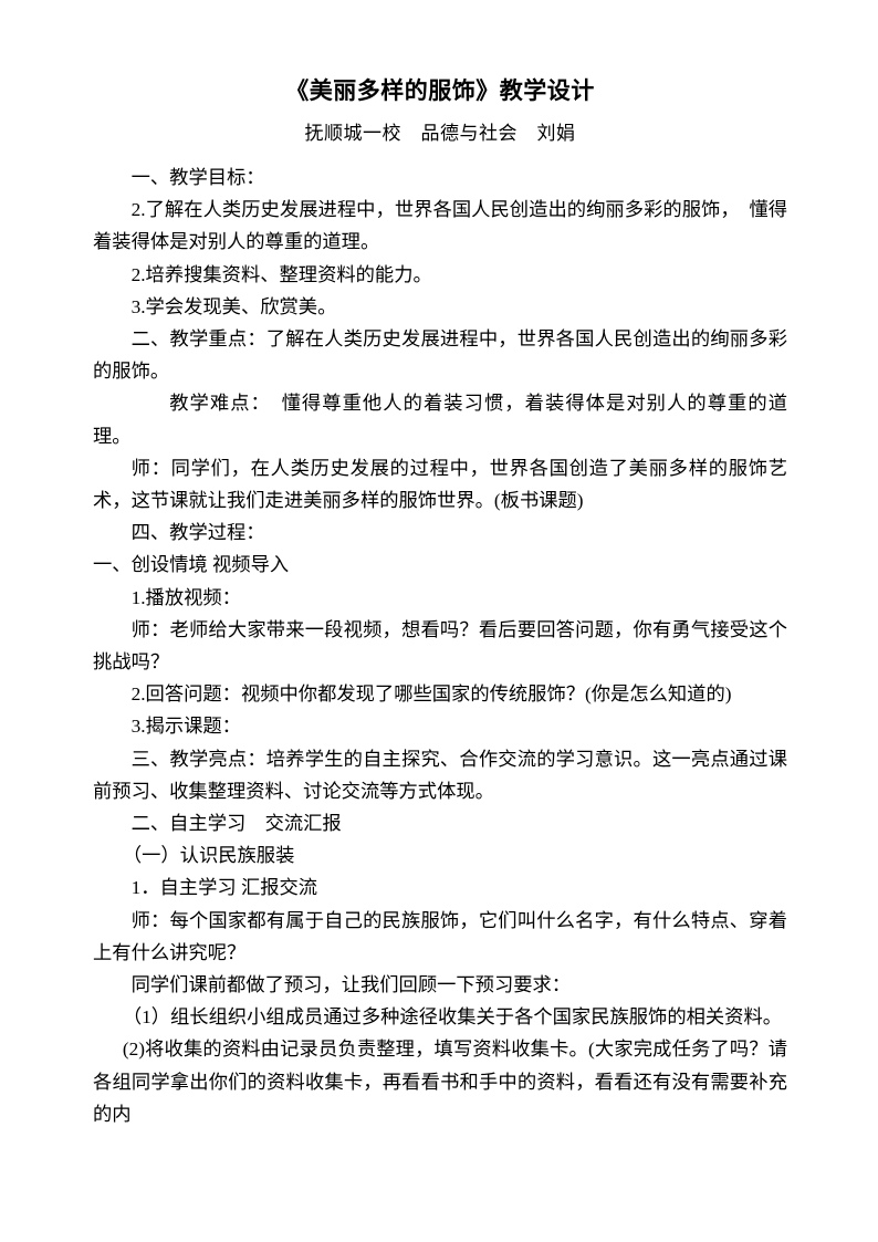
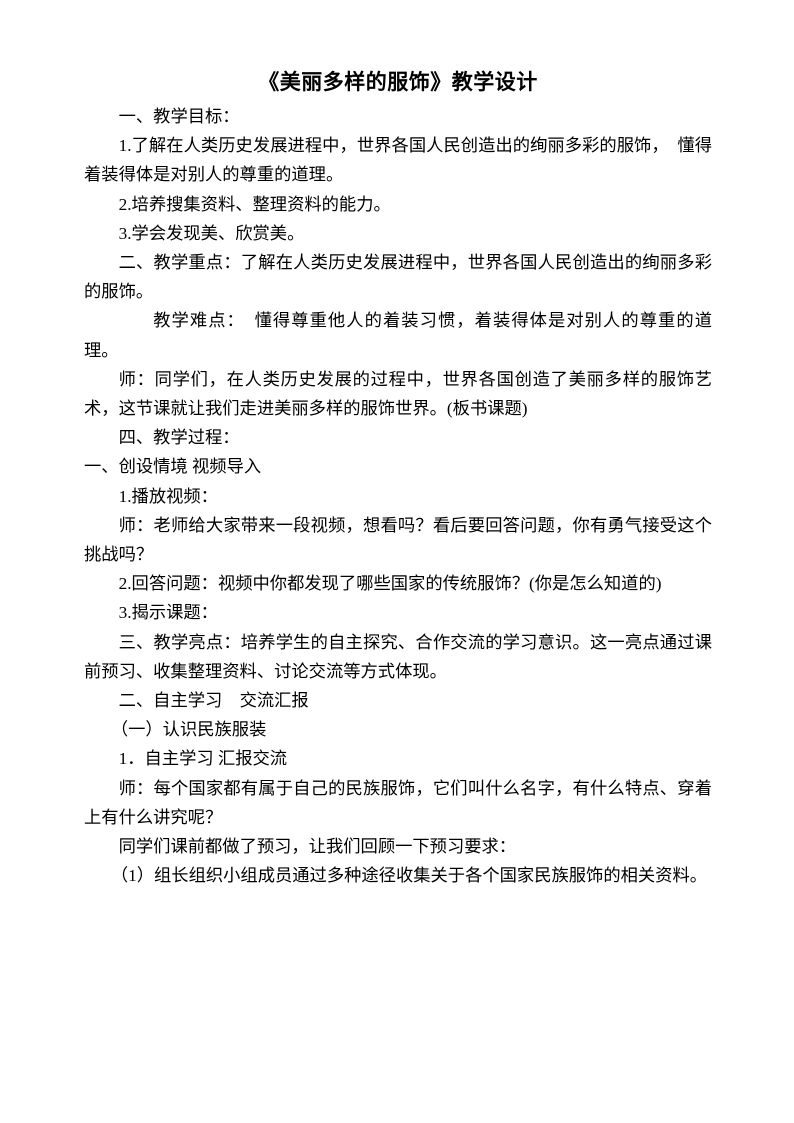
  《美丽多样的服饰》教学设计
- 抚顺城一校 品德与社会 刘娟
  一、教学目标：
- 2.了解在人类历史发展进程中，世界各国人民创造出的绚丽多彩的服饰， 懂得着装得体是对别人的尊重的道理。
+ 1.了解在人类历史发展进程中，世界各国人民创造出的绚丽多彩的服饰， 懂得着装得体是对别人的尊重的道理。
  2.培养搜集资料、整理资料的能力。
  3.学会发现美、欣赏美。
  二、教学重点：了解在人类历史发展进程中，世界各国人民创造出的绚丽多彩的服饰。
  教学难点： 懂得尊重他人的着装习惯，着装得体是对别人的尊重的道理。
  师：同学们，在人类历史发展的过程中，世界各国创造了美丽多样的服饰艺术，这节课就让我们走进美丽多样的服饰世界。(板书课题)
  四、教学过程：
  一、创设情境 视频导入
  1.播放视频：
  师：老师给大家带来一段视频，想看吗？看后要回答问题，你有勇气接受这个挑战吗？
  2.回答问题：视频中你都发现了哪些国家的传统服饰？(你是怎么知道的)
  3.揭示课题：
  三、教学亮点：培养学生的自主探究、合作交流的学习意识。这一亮点通过课前预习、收集整理资料、讨论交流等方式体现。
  二、自主学习 交流汇报
  （一）认识民族服装
  1．自主学习 汇报交流
  师：每个国家都有属于自己的民族服饰，它们叫什么名字，有什么特点、穿着上有什么讲究呢？
  同学们课前都做了预习，让我们回顾一下预习要求：
  （1）组长组织小组成员通过多种途径收集关于各个国家民族服饰的相关资料。
- (2)将收集的资料由记录员负责整理，填写资料收集卡。(大家完成任务了吗？请各组同学拿出你们的资料收集卡，再看看书和手中的资料，看看还有没有需要补充的内
